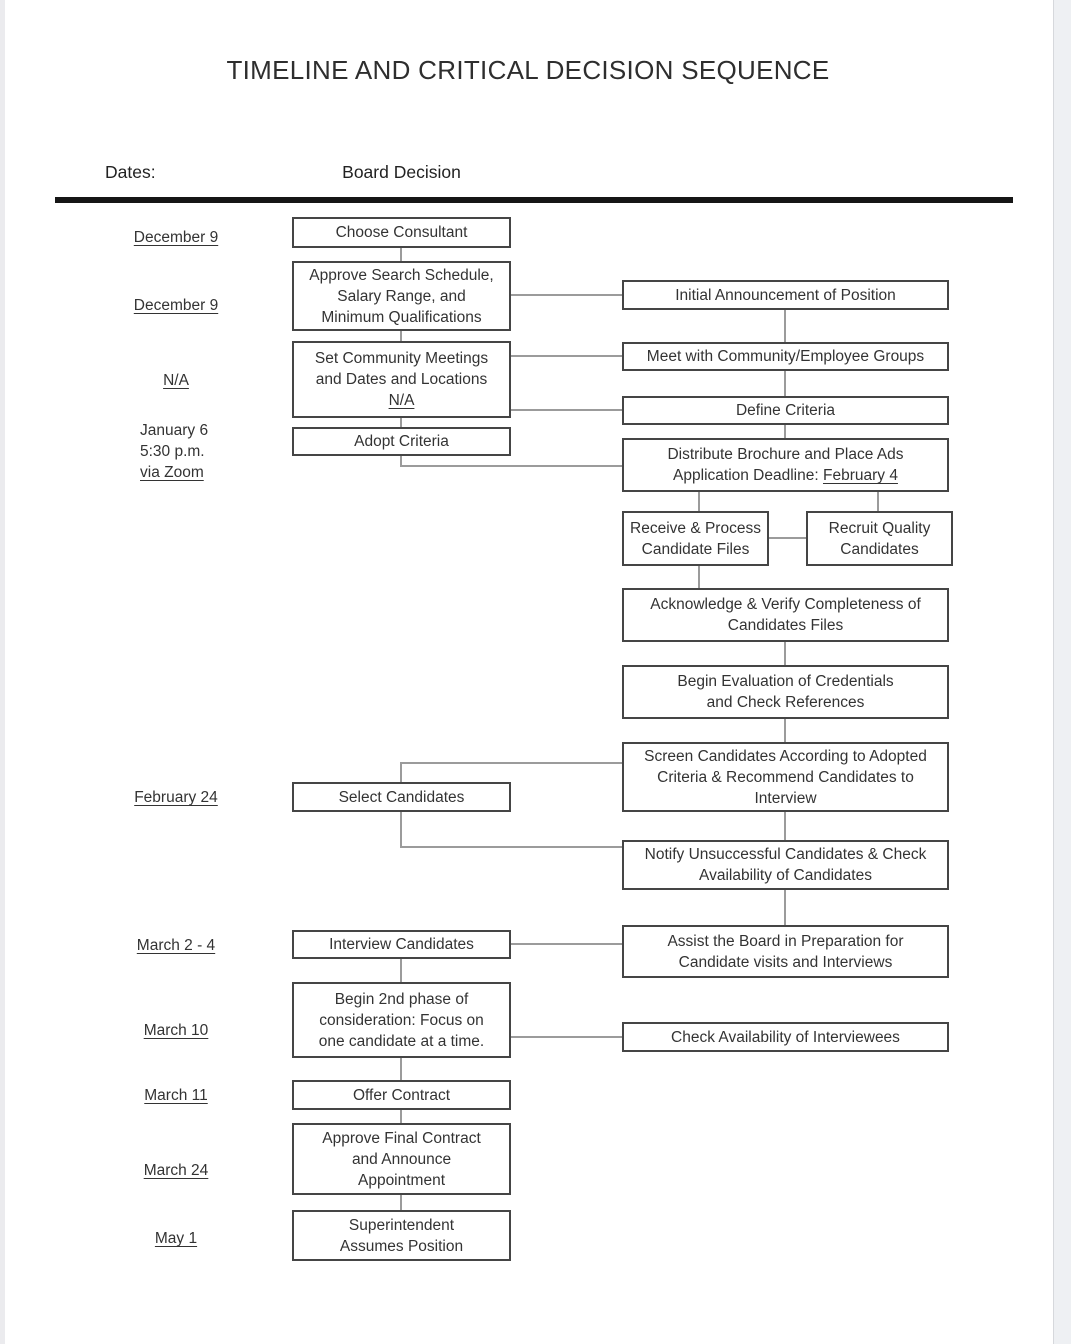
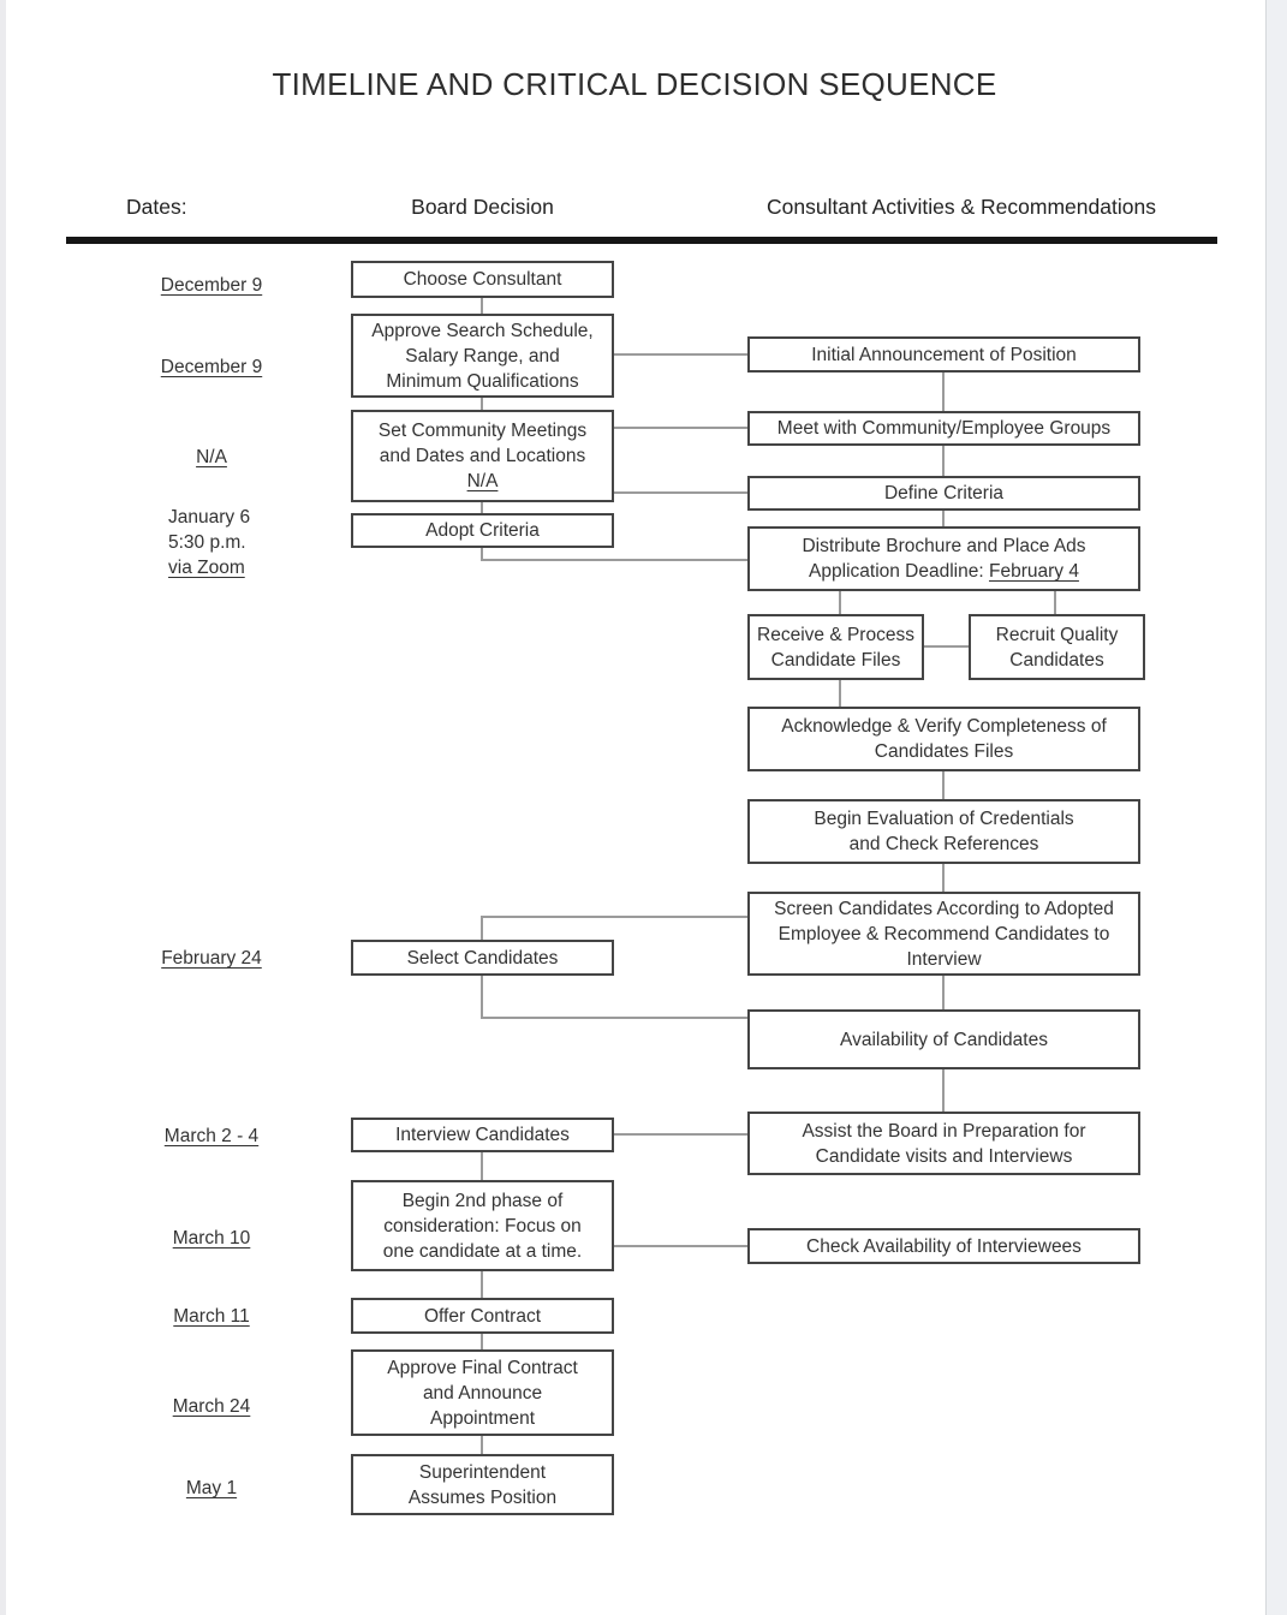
  TIMELINE AND CRITICAL DECISION SEQUENCE
  Dates:
  Board Decision
+ Consultant Activities & Recommendations
  Choose Consultant
  Approve Search Schedule,
  Salary Range, and
  Minimum Qualifications
  Set Community Meetings
  and Dates and Locations
  N/A
  Adopt Criteria
  Select Candidates
  Interview Candidates
  Begin 2nd phase of
  consideration: Focus on
  one candidate at a time.
  Offer Contract
  Approve Final Contract
  and Announce
  Appointment
  Superintendent
  Assumes Position
  Initial Announcement of Position
  Meet with Community/Employee Groups
  Define Criteria
  Distribute Brochure and Place Ads
  Application Deadline: February 4
  Receive & Process
  Candidate Files
  Recruit Quality
  Candidates
  Acknowledge & Verify Completeness of
  Candidates Files
  Begin Evaluation of Credentials
  and Check References
  Screen Candidates According to Adopted
- Criteria & Recommend Candidates to
+ Employee & Recommend Candidates to
  Interview
- Notify Unsuccessful Candidates & Check
  Availability of Candidates
  Assist the Board in Preparation for
  Candidate visits and Interviews
  Check Availability of Interviewees
  December 9
  December 9
  N/A
  January 6
  5:30 p.m.
  via Zoom
  February 24
  March 2 - 4
  March 10
  March 11
  March 24
  May 1
